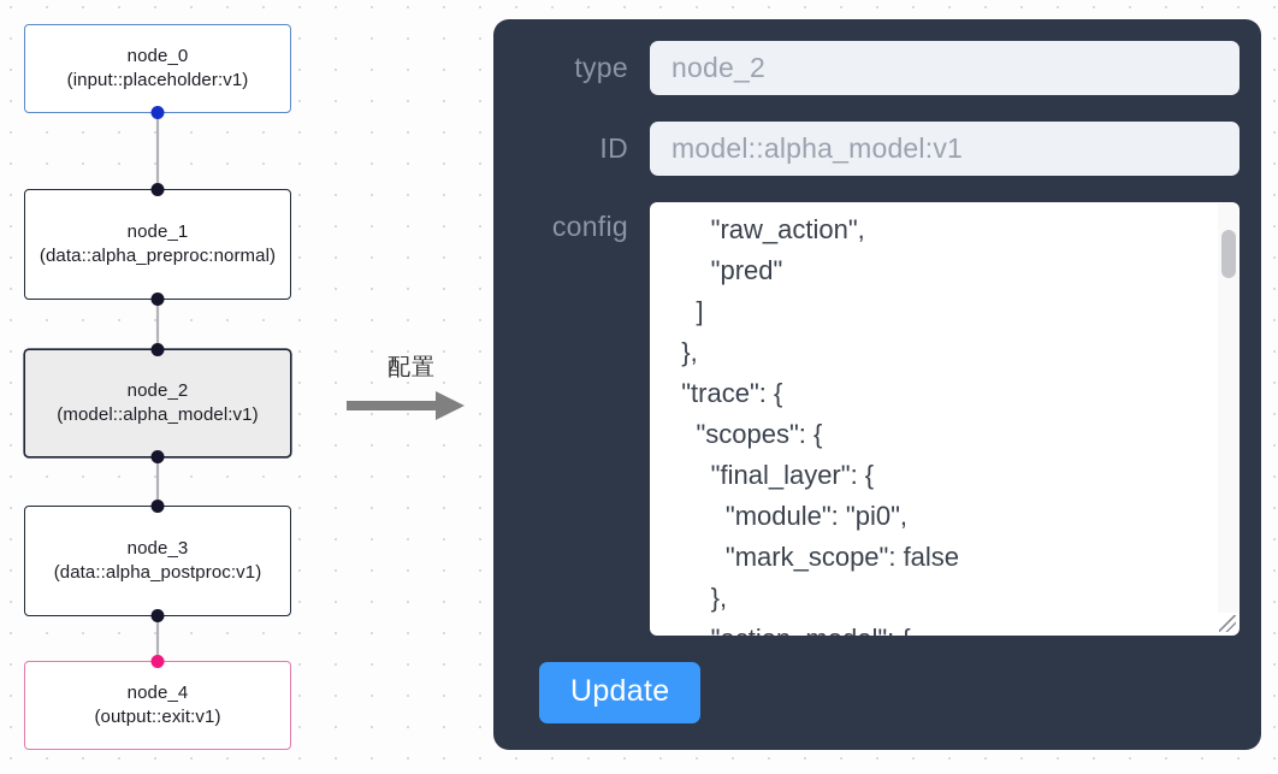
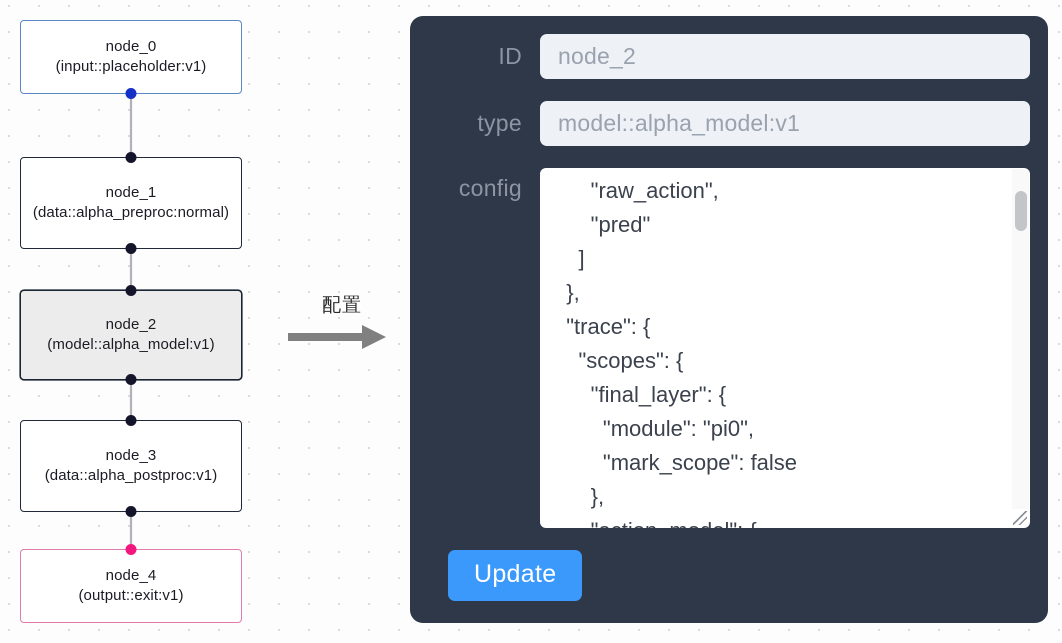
  node_0
  (input::placeholder:v1)
  node_1
  (data::alpha_preproc:normal)
  node_2
  (model::alpha_model:v1)
  node_3
  (data::alpha_postproc:v1)
  node_4
  (output::exit:v1)
  配置
- type
+ ID
  node_2
- ID
+ type
  model::alpha_model:v1
  config
  "raw_action",
  "pred"
  ]
  },
  "trace": {
  "scopes": {
  "final_layer": {
  "module": "pi0",
  "mark_scope": false
  },
  Update
